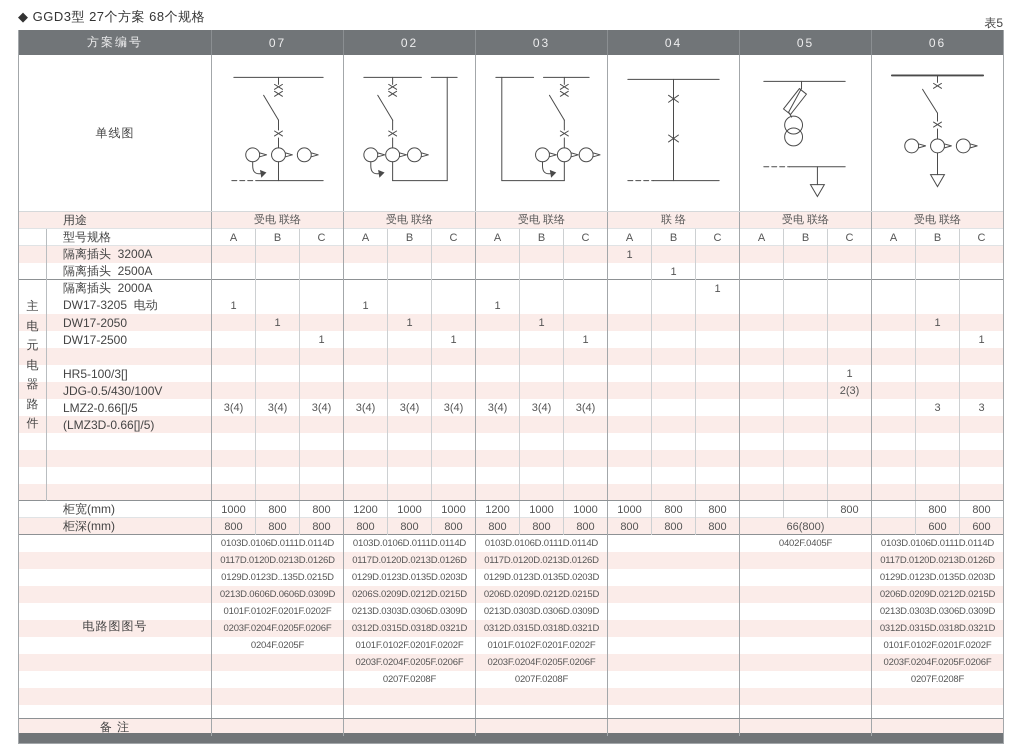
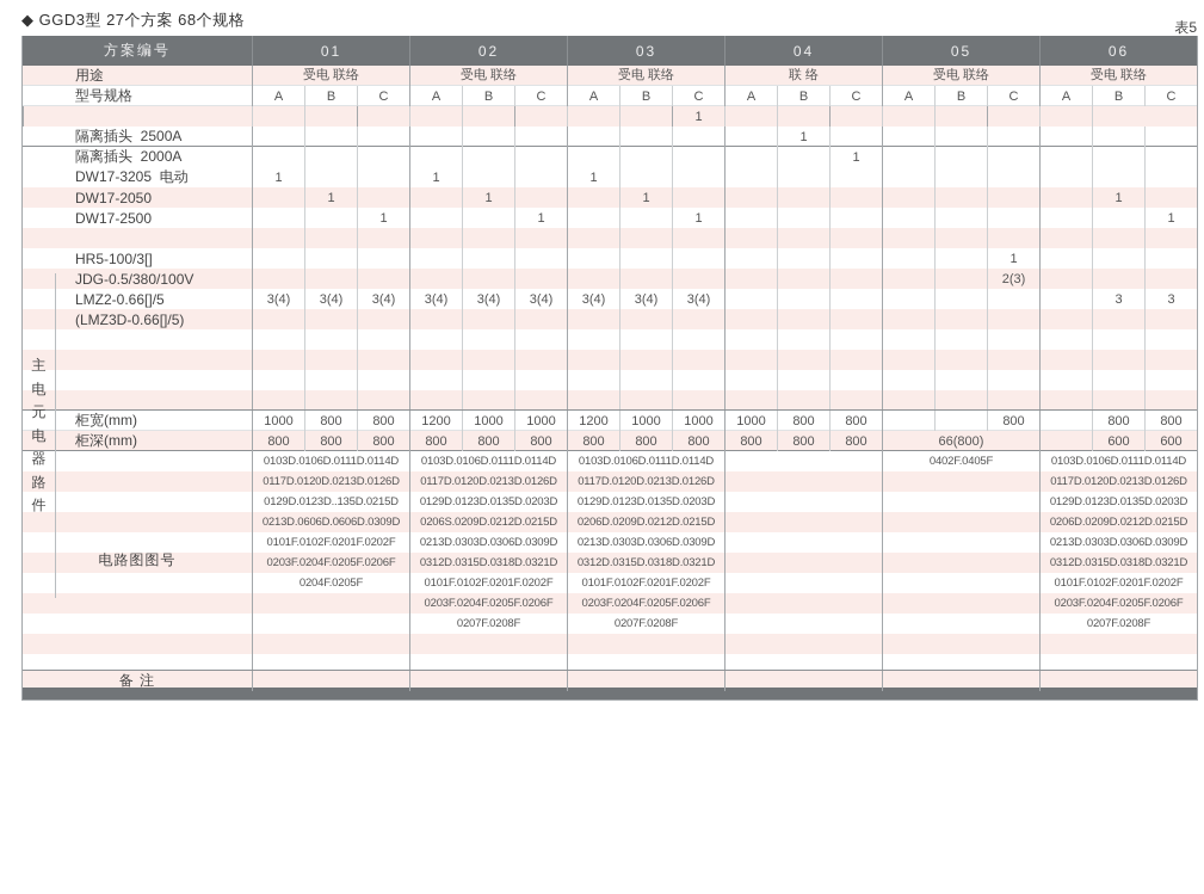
  ◆ GGD3型 27个方案 68个规格
  表5
  方案编号
- 07
+ 01
  02
  03
  04
  05
  06
- 单线图
  用途
  受电 联络
  受电 联络
  受电 联络
  联 络
  受电 联络
  受电 联络
  型号规格
  A
  B
  C
  A
  B
  C
  A
  B
  C
  A
  B
  C
  A
  B
  C
  A
  B
  C
- 隔离插头 3200A
  1
  隔离插头 2500A
  1
  隔离插头 2000A
  1
  DW17-3205 电动
  1
  1
  1
  DW17-2050
  1
  1
  1
  1
  DW17-2500
  1
  1
  1
  1
  HR5-100/3[]
  1
- JDG-0.5/430/100V
+ JDG-0.5/380/100V
  2(3)
  LMZ2-0.66[]/5
  3(4)
  3(4)
  3(4)
  3(4)
  3(4)
  3(4)
  3(4)
  3(4)
  3(4)
  3
  3
  (LMZ3D-0.66[]/5)
  柜宽(mm)
  1000
  800
  800
  1200
  1000
  1000
  1200
  1000
  1000
  1000
  800
  800
  800
  800
  800
  柜深(mm)
  800
  800
  800
  800
  800
  800
  800
  800
  800
  800
  800
  800
  66(800)
  600
  600
  0103D.0106D.0111D.0114D
  0103D.0106D.0111D.0114D
  0103D.0106D.0111D.0114D
  0402F.0405F
  0103D.0106D.0111D.0114D
  0117D.0120D.0213D.0126D
  0117D.0120D.0213D.0126D
  0117D.0120D.0213D.0126D
  0117D.0120D.0213D.0126D
  0129D.0123D..135D.0215D
  0129D.0123D.0135D.0203D
  0129D.0123D.0135D.0203D
  0129D.0123D.0135D.0203D
  0213D.0606D.0606D.0309D
  0206S.0209D.0212D.0215D
  0206D.0209D.0212D.0215D
  0206D.0209D.0212D.0215D
  0101F.0102F.0201F.0202F
  0213D.0303D.0306D.0309D
  0213D.0303D.0306D.0309D
  0213D.0303D.0306D.0309D
  0203F.0204F.0205F.0206F
  0312D.0315D.0318D.0321D
  0312D.0315D.0318D.0321D
  0312D.0315D.0318D.0321D
  0204F.0205F
  0101F.0102F.0201F.0202F
  0101F.0102F.0201F.0202F
  0101F.0102F.0201F.0202F
  0203F.0204F.0205F.0206F
  0203F.0204F.0205F.0206F
  0203F.0204F.0205F.0206F
  0207F.0208F
  0207F.0208F
  0207F.0208F
  电路图图号
  备 注
  主
  电
  元
  电
  器
  路
  件
